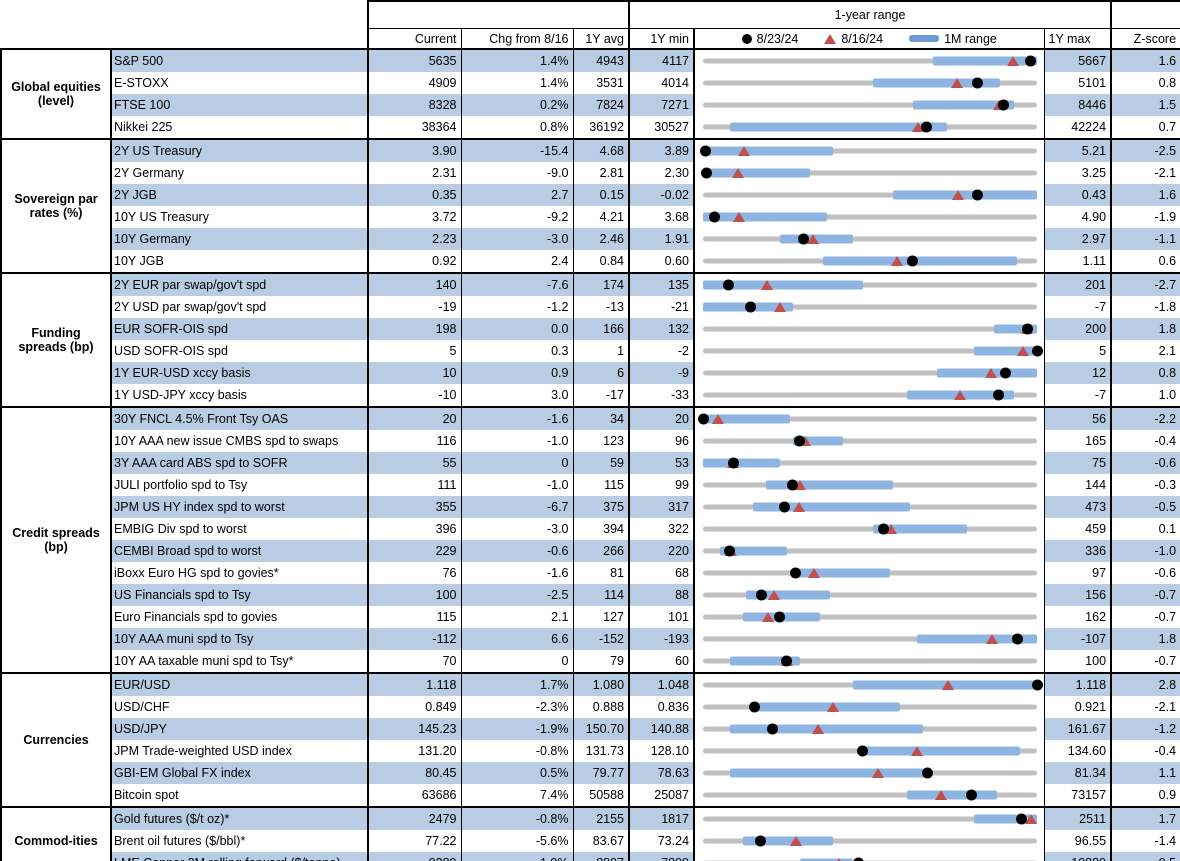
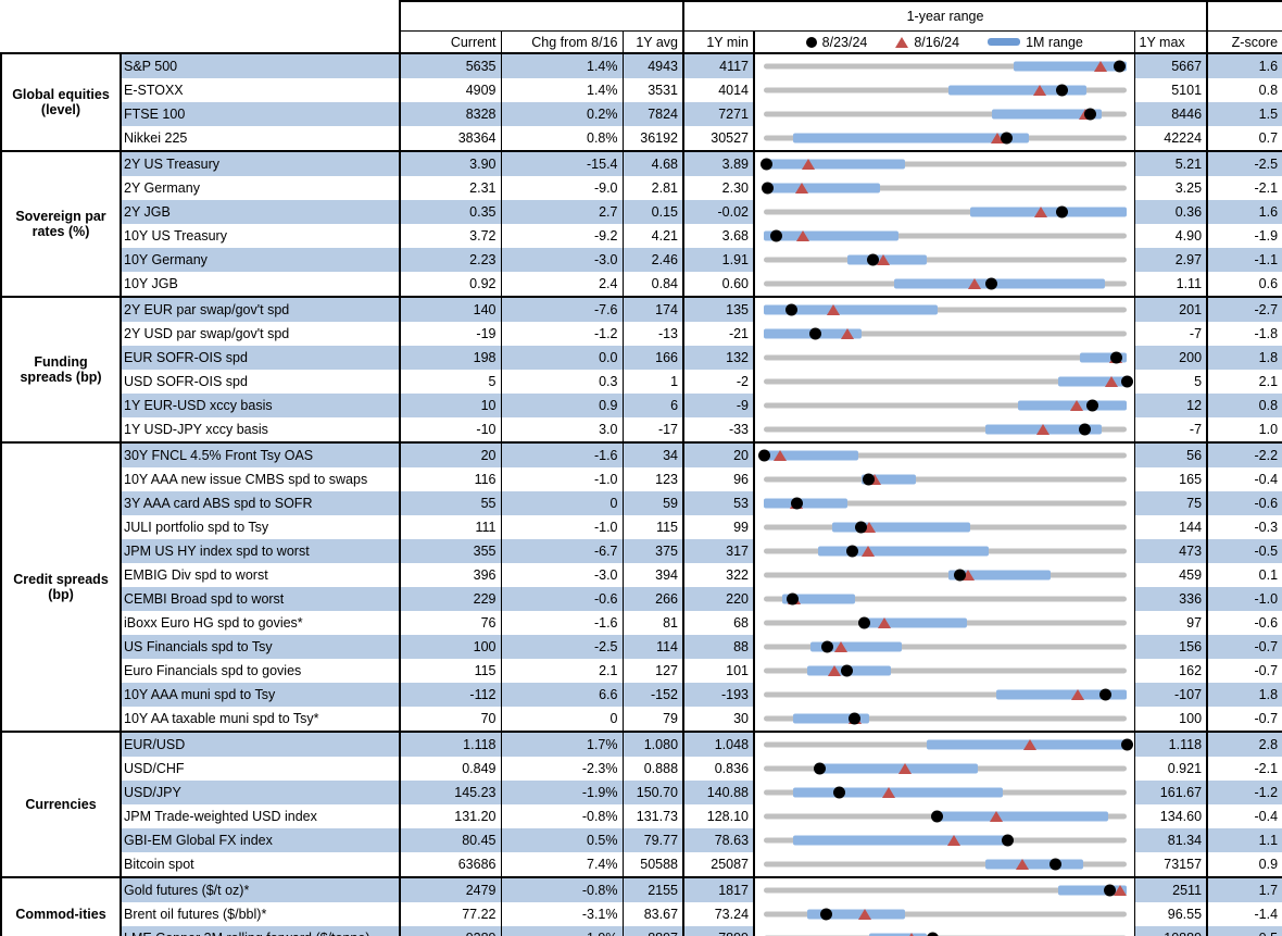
  		1-year range
  	Current	Chg from 8/16	1Y avg	1Y min	8/23/24 8/16/24 1M range	1Y max	Z-score
  Global equities (level)	S&P 500	5635	1.4%	4943	4117		5667	1.6
  E-STOXX	4909	1.4%	3531	4014		5101	0.8
  FTSE 100	8328	0.2%	7824	7271		8446	1.5
  Nikkei 225	38364	0.8%	36192	30527		42224	0.7
  Sovereign par rates (%)	2Y US Treasury	3.90	-15.4	4.68	3.89		5.21	-2.5
  2Y Germany	2.31	-9.0	2.81	2.30		3.25	-2.1
- 2Y JGB	0.35	2.7	0.15	-0.02		0.43	1.6
+ 2Y JGB	0.35	2.7	0.15	-0.02		0.36	1.6
  10Y US Treasury	3.72	-9.2	4.21	3.68		4.90	-1.9
  10Y Germany	2.23	-3.0	2.46	1.91		2.97	-1.1
  10Y JGB	0.92	2.4	0.84	0.60		1.11	0.6
  Funding spreads (bp)	2Y EUR par swap/gov't spd	140	-7.6	174	135		201	-2.7
  2Y USD par swap/gov't spd	-19	-1.2	-13	-21		-7	-1.8
  EUR SOFR-OIS spd	198	0.0	166	132		200	1.8
  USD SOFR-OIS spd	5	0.3	1	-2		5	2.1
  1Y EUR-USD xccy basis	10	0.9	6	-9		12	0.8
  1Y USD-JPY xccy basis	-10	3.0	-17	-33		-7	1.0
  Credit spreads (bp)	30Y FNCL 4.5% Front Tsy OAS	20	-1.6	34	20		56	-2.2
  10Y AAA new issue CMBS spd to swaps	116	-1.0	123	96		165	-0.4
  3Y AAA card ABS spd to SOFR	55	0	59	53		75	-0.6
  JULI portfolio spd to Tsy	111	-1.0	115	99		144	-0.3
  JPM US HY index spd to worst	355	-6.7	375	317		473	-0.5
  EMBIG Div spd to worst	396	-3.0	394	322		459	0.1
  CEMBI Broad spd to worst	229	-0.6	266	220		336	-1.0
  iBoxx Euro HG spd to govies*	76	-1.6	81	68		97	-0.6
  US Financials spd to Tsy	100	-2.5	114	88		156	-0.7
  Euro Financials spd to govies	115	2.1	127	101		162	-0.7
  10Y AAA muni spd to Tsy	-112	6.6	-152	-193		-107	1.8
- 10Y AA taxable muni spd to Tsy*	70	0	79	60		100	-0.7
+ 10Y AA taxable muni spd to Tsy*	70	0	79	30		100	-0.7
  Currencies	EUR/USD	1.118	1.7%	1.080	1.048		1.118	2.8
  USD/CHF	0.849	-2.3%	0.888	0.836		0.921	-2.1
  USD/JPY	145.23	-1.9%	150.70	140.88		161.67	-1.2
  JPM Trade-weighted USD index	131.20	-0.8%	131.73	128.10		134.60	-0.4
  GBI-EM Global FX index	80.45	0.5%	79.77	78.63		81.34	1.1
  Bitcoin spot	63686	7.4%	50588	25087		73157	0.9
  Commod-ities	Gold futures ($/t oz)*	2479	-0.8%	2155	1817		2511	1.7
- Brent oil futures ($/bbl)*	77.22	-5.6%	83.67	73.24		96.55	-1.4
+ Brent oil futures ($/bbl)*	77.22	-3.1%	83.67	73.24		96.55	-1.4
